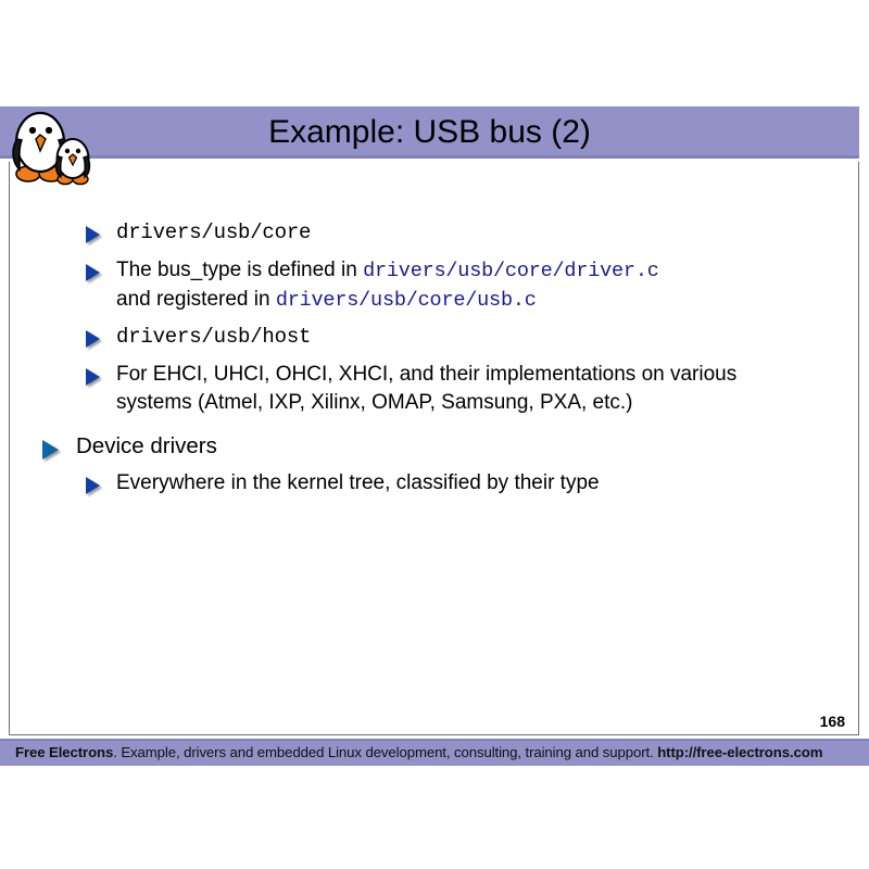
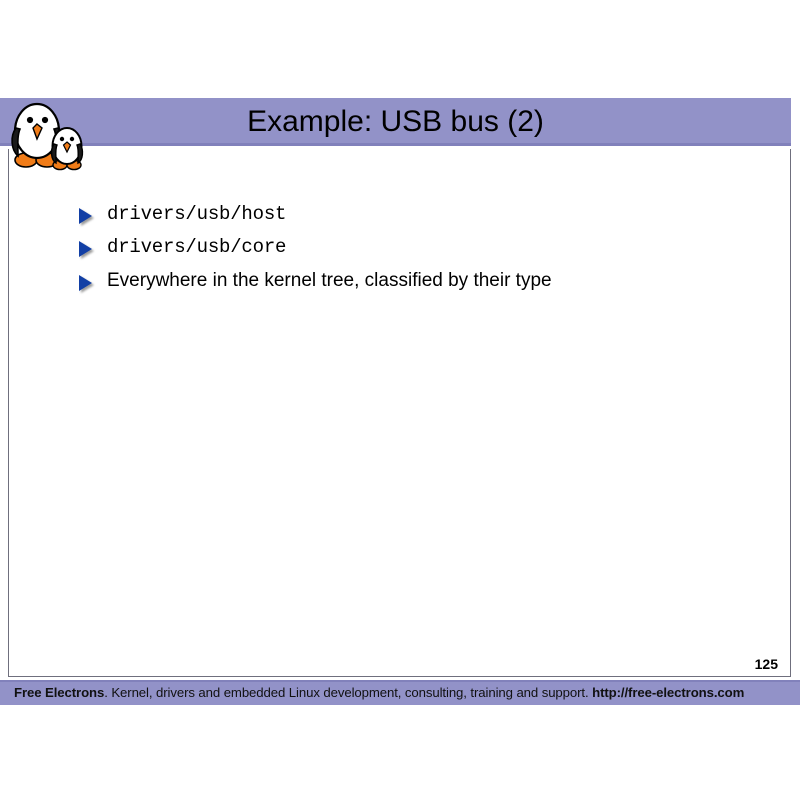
  Example: USB bus (2)
- drivers/usb/core
+ drivers/usb/host
- The bus_type is defined in drivers/usb/core/driver.c
- and registered in drivers/usb/core/usb.c
- drivers/usb/host
+ drivers/usb/core
- For EHCI, UHCI, OHCI, XHCI, and their implementations on various systems (Atmel, IXP, Xilinx, OMAP, Samsung, PXA, etc.)
- Device drivers
  Everywhere in the kernel tree, classified by their type
- 168
+ 125
- Free Electrons. Example, drivers and embedded Linux development, consulting, training and support. http://free-electrons.com
+ Free Electrons. Kernel, drivers and embedded Linux development, consulting, training and support. http://free-electrons.com
